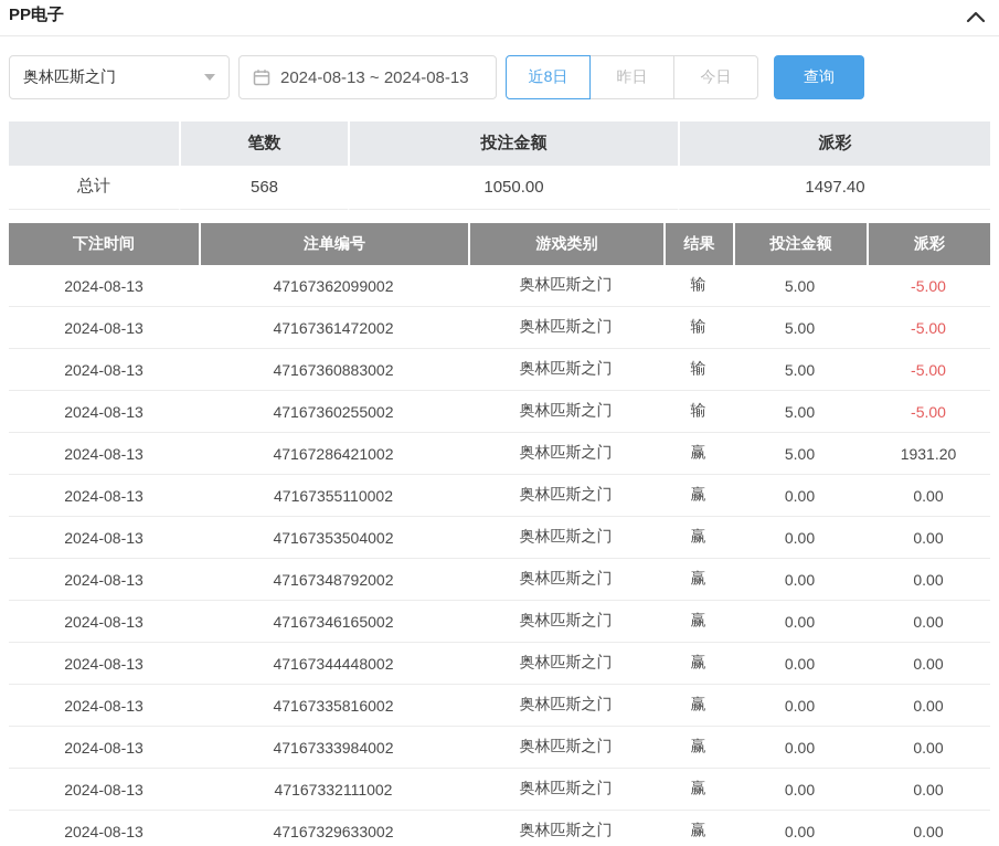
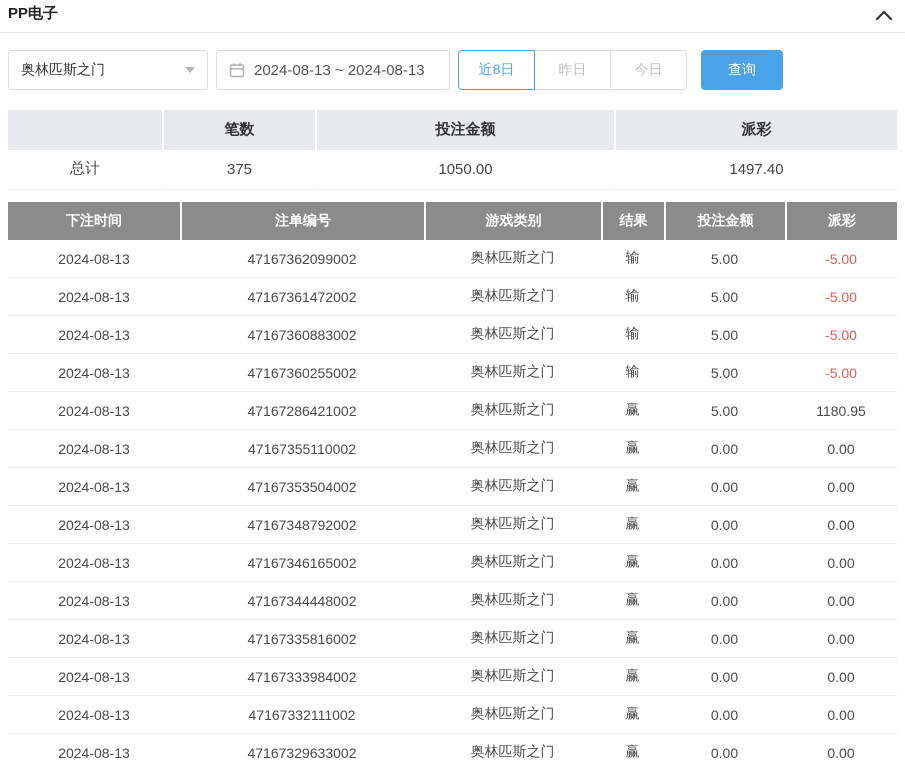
  PP电子
  奥林匹斯之门
  2024-08-13 ~ 2024-08-13
  近8日
  昨日
  今日
  查询
  	笔数	投注金额	派彩
- 总计	568	1050.00	1497.40
+ 总计	375	1050.00	1497.40
  下注时间	注单编号	游戏类别	结果	投注金额	派彩
  2024-08-13	47167362099002	奥林匹斯之门	输	5.00	-5.00
  2024-08-13	47167361472002	奥林匹斯之门	输	5.00	-5.00
  2024-08-13	47167360883002	奥林匹斯之门	输	5.00	-5.00
  2024-08-13	47167360255002	奥林匹斯之门	输	5.00	-5.00
- 2024-08-13	47167286421002	奥林匹斯之门	赢	5.00	1931.20
+ 2024-08-13	47167286421002	奥林匹斯之门	赢	5.00	1180.95
  2024-08-13	47167355110002	奥林匹斯之门	赢	0.00	0.00
  2024-08-13	47167353504002	奥林匹斯之门	赢	0.00	0.00
  2024-08-13	47167348792002	奥林匹斯之门	赢	0.00	0.00
  2024-08-13	47167346165002	奥林匹斯之门	赢	0.00	0.00
  2024-08-13	47167344448002	奥林匹斯之门	赢	0.00	0.00
  2024-08-13	47167335816002	奥林匹斯之门	赢	0.00	0.00
  2024-08-13	47167333984002	奥林匹斯之门	赢	0.00	0.00
  2024-08-13	47167332111002	奥林匹斯之门	赢	0.00	0.00
  2024-08-13	47167329633002	奥林匹斯之门	赢	0.00	0.00
